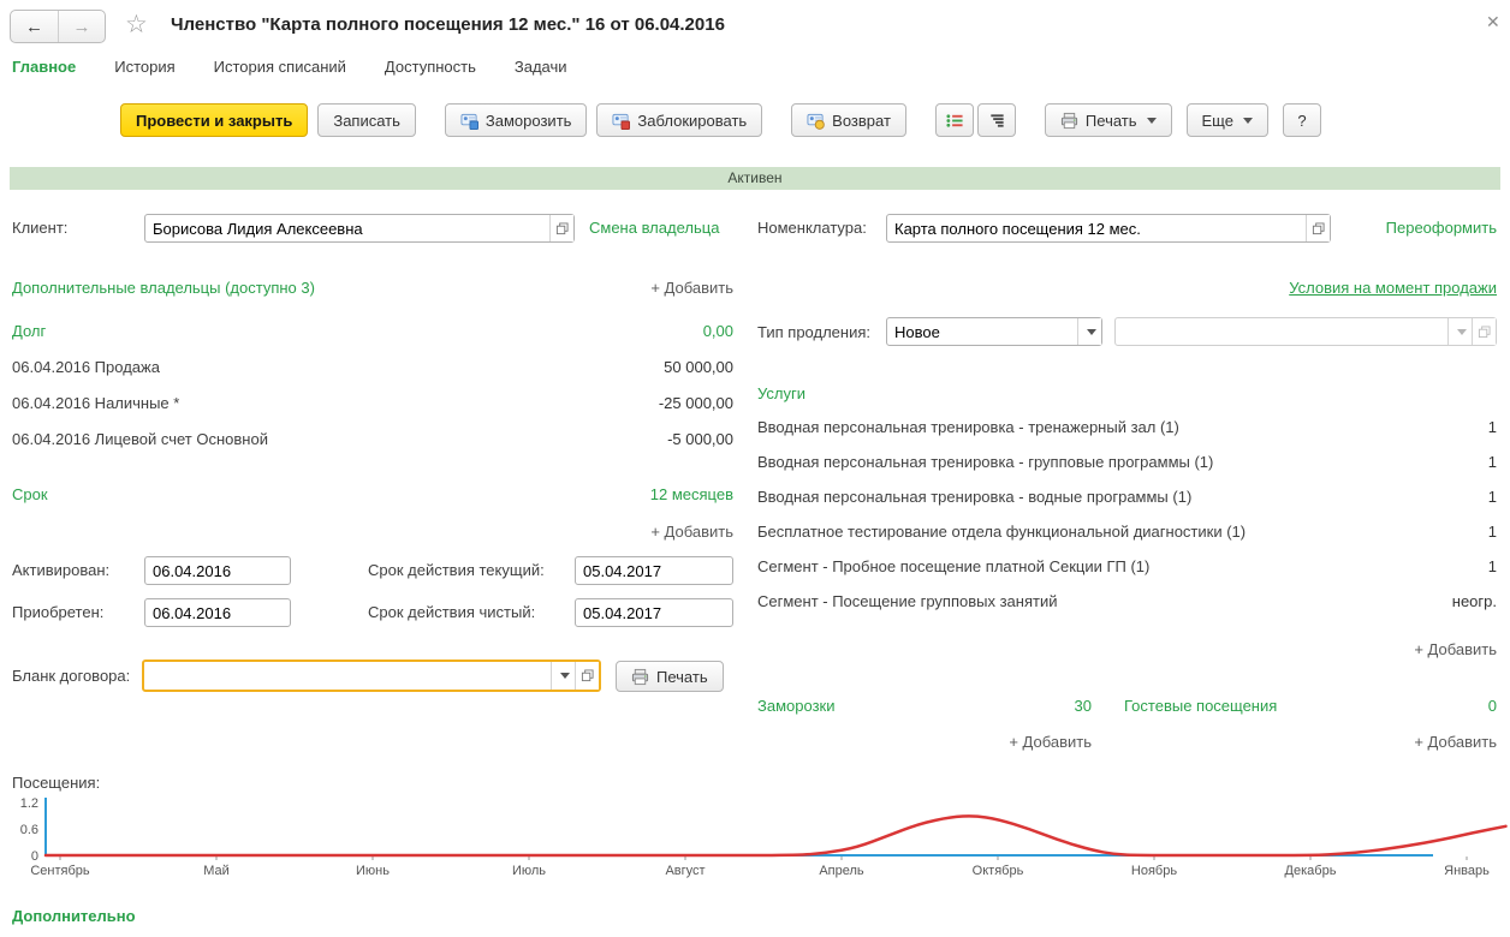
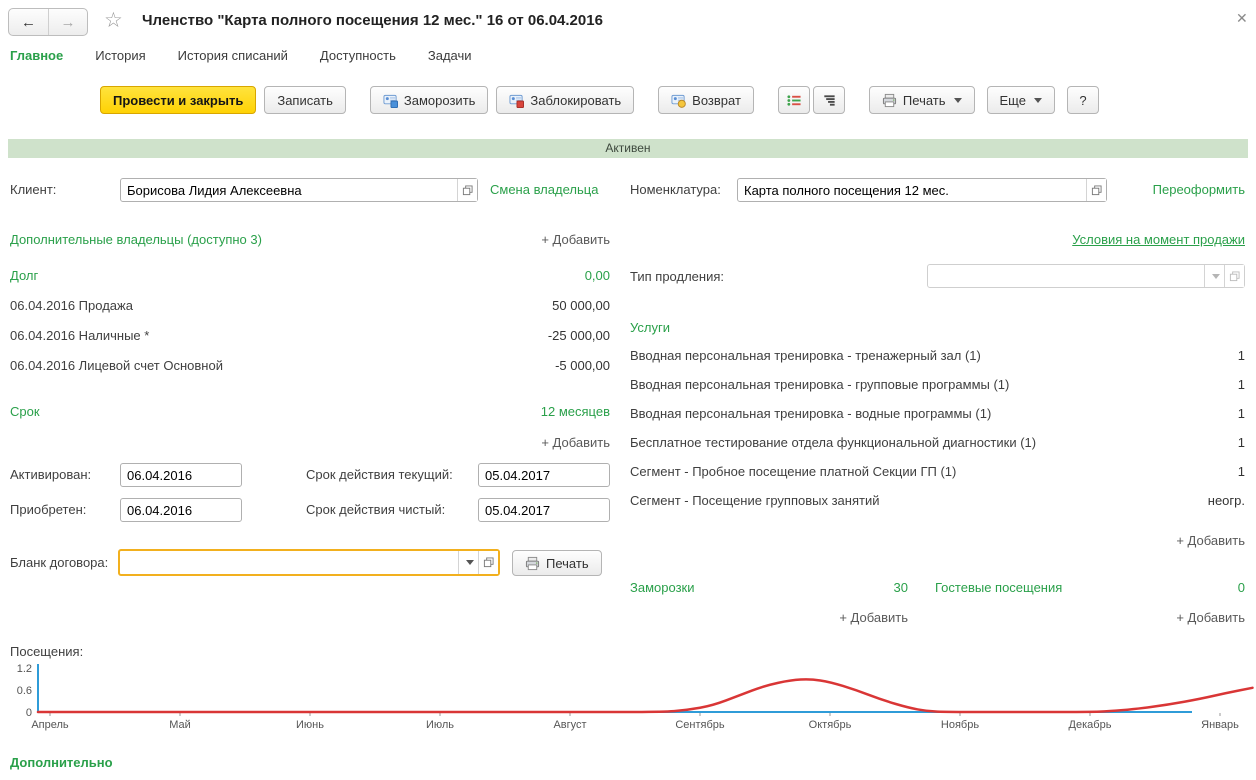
  ←
  →
  ☆
  Членство "Карта полного посещения 12 мес." 16 от 06.04.2016
  ✕
  Главное
  История
  История списаний
  Доступность
  Задачи
  Провести и закрыть
  Записать
  Заморозить
  Заблокировать
  Возврат
  Печать
  Еще
  ?
  Активен
  Клиент:
  Борисова Лидия Алексеевна
  Смена владельца
  Дополнительные владельцы (доступно 3)
  + Добавить
  Долг
  0,00
  06.04.2016 Продажа
  50 000,00
  06.04.2016 Наличные *
  -25 000,00
  06.04.2016 Лицевой счет Основной
  -5 000,00
  Срок
  12 месяцев
  + Добавить
  Активирован:
  06.04.2016
  Срок действия текущий:
  05.04.2017
  Приобретен:
  06.04.2016
  Срок действия чистый:
  05.04.2017
  Бланк договора:
  Печать
  Номенклатура:
  Карта полного посещения 12 мес.
  Переоформить
  Условия на момент продажи
  Тип продления:
- Новое
  Услуги
  Вводная персональная тренировка - тренажерный зал (1)
  1
  Вводная персональная тренировка - групповые программы (1)
  1
  Вводная персональная тренировка - водные программы (1)
  1
  Бесплатное тестирование отдела функциональной диагностики (1)
  1
  Сегмент - Пробное посещение платной Секции ГП (1)
  1
  Сегмент - Посещение групповых занятий
  неогр.
  + Добавить
  Заморозки
  30
  Гостевые посещения
  0
  + Добавить
  + Добавить
  Посещения:
  0
  0.6
  1.2
- Сентябрь
+ Апрель
  Май
  Июнь
  Июль
  Август
- Апрель
+ Сентябрь
  Октябрь
  Ноябрь
  Декабрь
  Январь
  Дополнительно
